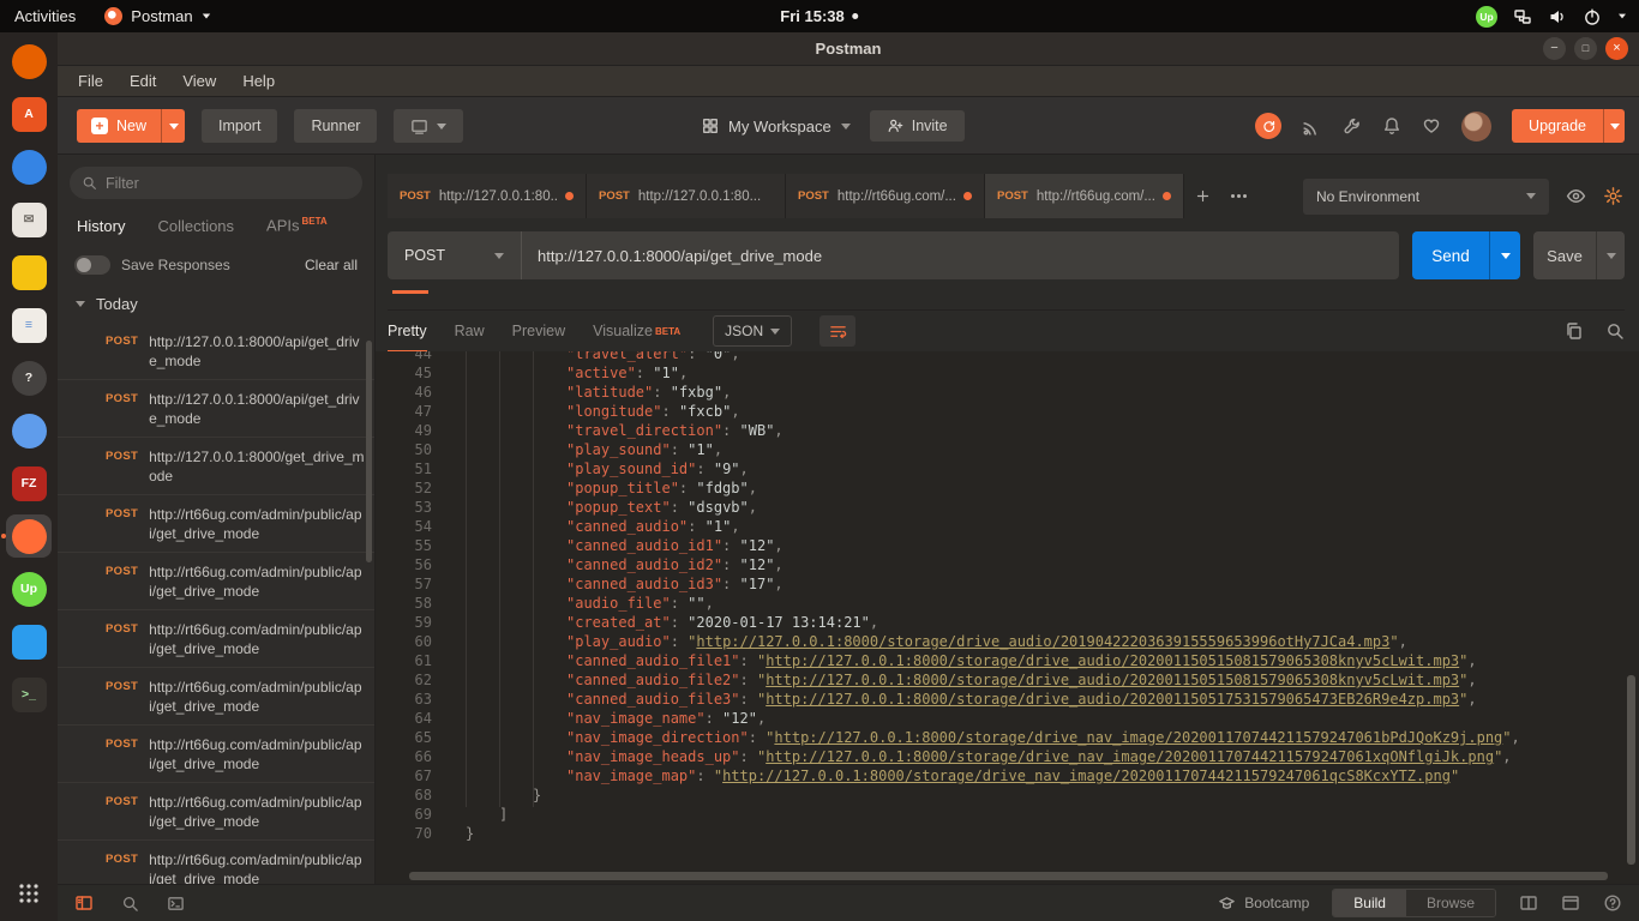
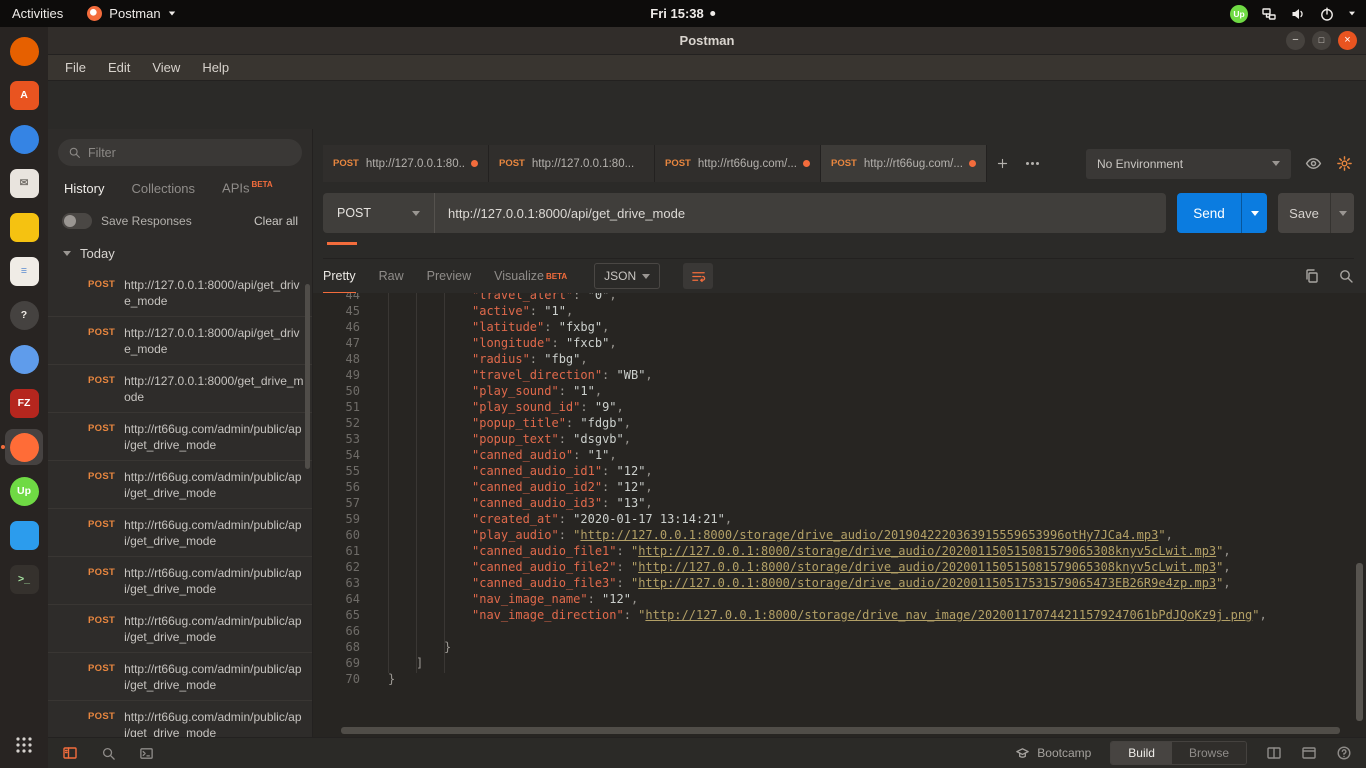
  Activities
  Postman
  Fri 15:38
  Up
  A
  ✉
  ≡
  ?
  FZ
  Up
  >_
  Postman
  −
  □
  ×
  File
  Edit
  View
  Help
- +
- New
- Import
- Runner
- My Workspace
- Invite
- Upgrade
  Filter
  History
  Collections
  APIs BETA
  Save Responses
  Clear all
  Today
  POST
  http://127.0.0.1:8000/api/get_drive_mode
  POST
  http://127.0.0.1:8000/api/get_drive_mode
  POST
  http://127.0.0.1:8000/get_drive_mode
  POST
  http://rt66ug.com/admin/public/api/get_drive_mode
  POST
  http://rt66ug.com/admin/public/api/get_drive_mode
  POST
  http://rt66ug.com/admin/public/api/get_drive_mode
  POST
  http://rt66ug.com/admin/public/api/get_drive_mode
  POST
  http://rt66ug.com/admin/public/api/get_drive_mode
  POST
  http://rt66ug.com/admin/public/api/get_drive_mode
  POST
  http://rt66ug.com/admin/public/api/get_drive_mode
  POST
  http://127.0.0.1:80..
  POST
  http://127.0.0.1:80...
  POST
  http://rt66ug.com/...
  POST
  http://rt66ug.com/...
  No Environment
  POST
  http://127.0.0.1:8000/api/get_drive_mode
  Send
  Save
  Pretty
  Raw
  Preview
  Visualize
  BETA
  JSON
  44
  "travel_alert": "0",
  45
  "active": "1",
  46
  "latitude": "fxbg",
  47
  "longitude": "fxcb",
+ 48
+ "radius": "fbg",
  49
  "travel_direction": "WB",
  50
  "play_sound": "1",
  51
  "play_sound_id": "9",
  52
  "popup_title": "fdgb",
  53
  "popup_text": "dsgvb",
  54
  "canned_audio": "1",
  55
  "canned_audio_id1": "12",
  56
  "canned_audio_id2": "12",
  57
- "canned_audio_id3": "17",
+ "canned_audio_id3": "13",
- 58
- "audio_file": "",
  59
  "created_at": "2020-01-17 13:14:21",
  60
  "play_audio": "http://127.0.0.1:8000/storage/drive_audio/2019042220363915559653996otHy7JCa4.mp3",
  61
  "canned_audio_file1": "http://127.0.0.1:8000/storage/drive_audio/202001150515081579065308knyv5cLwit.mp3",
  62
  "canned_audio_file2": "http://127.0.0.1:8000/storage/drive_audio/202001150515081579065308knyv5cLwit.mp3",
  63
  "canned_audio_file3": "http://127.0.0.1:8000/storage/drive_audio/202001150517531579065473EB26R9e4zp.mp3",
  64
  "nav_image_name": "12",
  65
  "nav_image_direction": "http://127.0.0.1:8000/storage/drive_nav_image/202001170744211579247061bPdJQoKz9j.png",
  66
- "nav_image_heads_up": "http://127.0.0.1:8000/storage/drive_nav_image/202001170744211579247061xqONflgiJk.png",
- 67
- "nav_image_map": "http://127.0.0.1:8000/storage/drive_nav_image/202001170744211579247061qcS8KcxYTZ.png"
  68
  }
  69
  ]
  70
  }
  Bootcamp
  Build
  Browse
